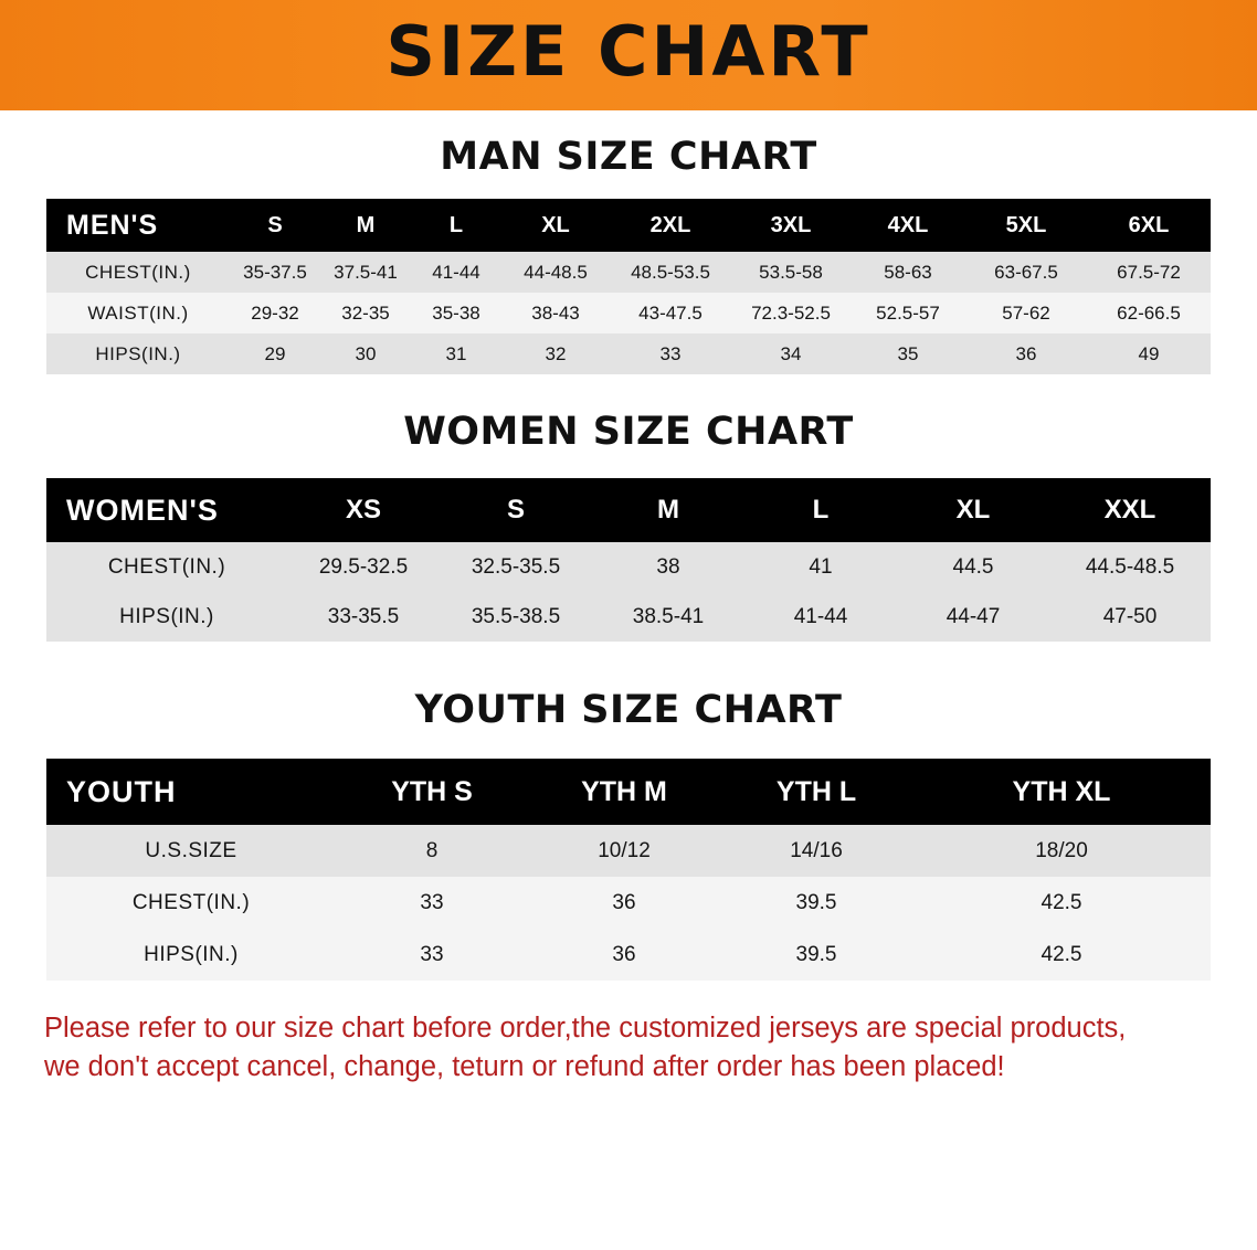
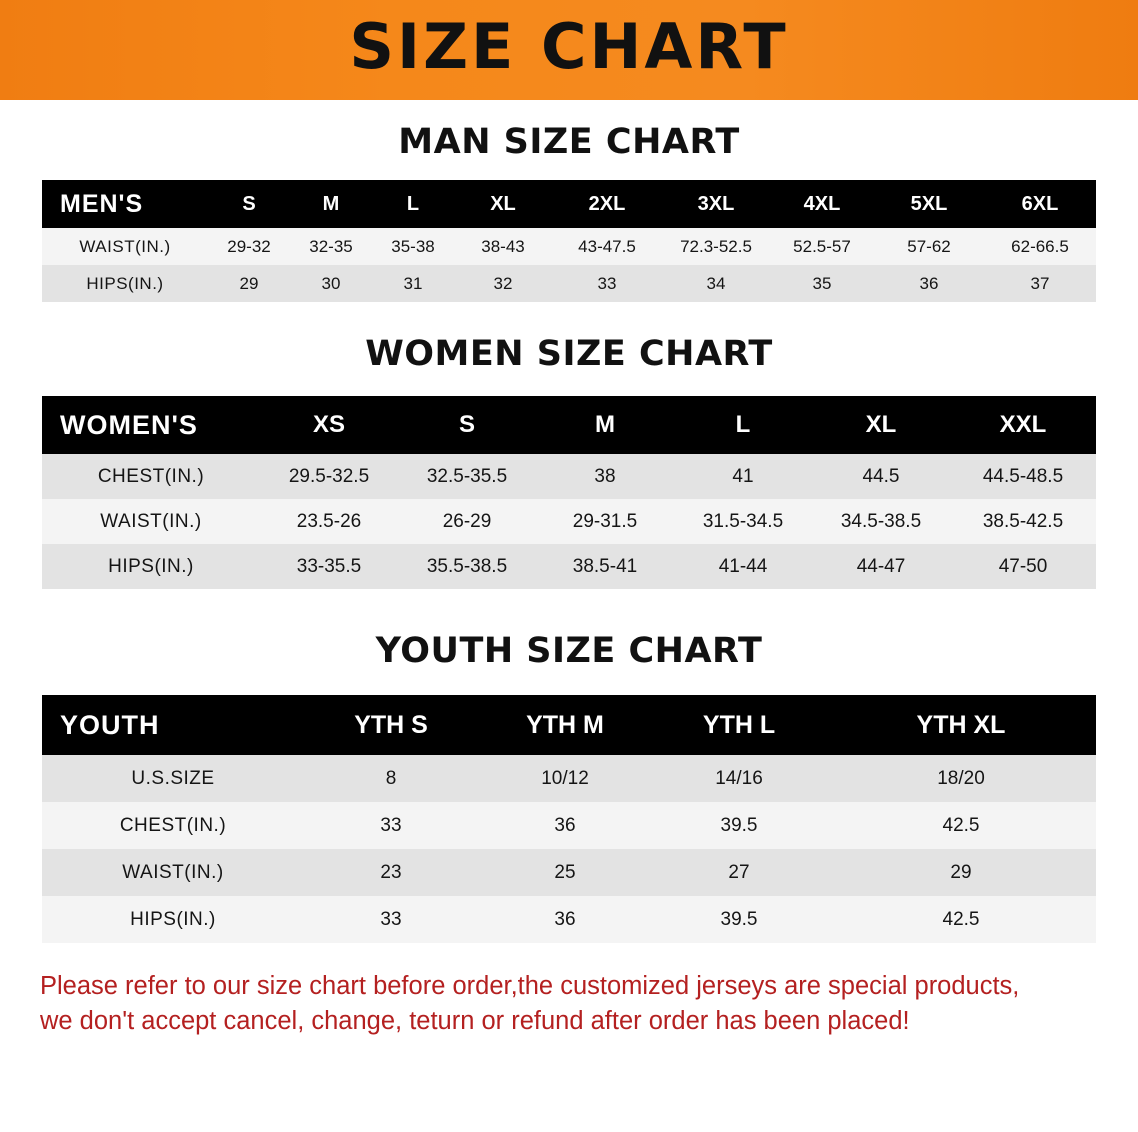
  SIZE CHART
  MAN SIZE CHART
  MEN'S	S	M	L	XL	2XL	3XL	4XL	5XL	6XL
- CHEST(IN.)	35-37.5	37.5-41	41-44	44-48.5	48.5-53.5	53.5-58	58-63	63-67.5	67.5-72
  WAIST(IN.)	29-32	32-35	35-38	38-43	43-47.5	72.3-52.5	52.5-57	57-62	62-66.5
- HIPS(IN.)	29	30	31	32	33	34	35	36	49
+ HIPS(IN.)	29	30	31	32	33	34	35	36	37
  WOMEN SIZE CHART
  WOMEN'S	XS	S	M	L	XL	XXL
  CHEST(IN.)	29.5-32.5	32.5-35.5	38	41	44.5	44.5-48.5
+ WAIST(IN.)	23.5-26	26-29	29-31.5	31.5-34.5	34.5-38.5	38.5-42.5
  HIPS(IN.)	33-35.5	35.5-38.5	38.5-41	41-44	44-47	47-50
  YOUTH SIZE CHART
  YOUTH	YTH S	YTH M	YTH L	YTH XL
  U.S.SIZE	8	10/12	14/16	18/20
  CHEST(IN.)	33	36	39.5	42.5
+ WAIST(IN.)	23	25	27	29
  HIPS(IN.)	33	36	39.5	42.5
  Please refer to our size chart before order,the customized jerseys are special products,
  we don't accept cancel, change, teturn or refund after order has been placed!
